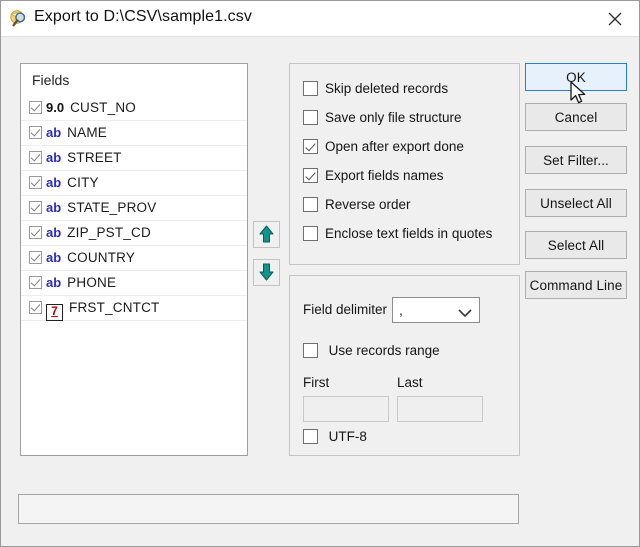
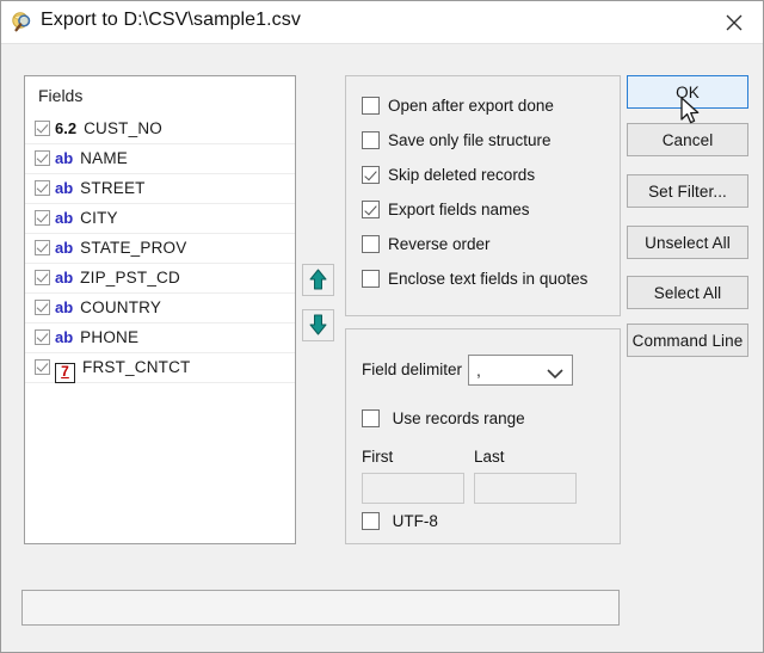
  Export to D:\CSV\sample1.csv
  Fields
- 9.0 CUST_NO
+ 6.2 CUST_NO
  ab NAME
  ab STREET
  ab CITY
  ab STATE_PROV
  ab ZIP_PST_CD
  ab COUNTRY
  ab PHONE
  7 FRST_CNTCT
- Skip deleted records
+ Open after export done
  Save only file structure
- Open after export done
+ Skip deleted records
  Export fields names
  Reverse order
  Enclose text fields in quotes
  Field delimiter
  ,
  Use records range
  First
  Last
  UTF-8
  OK
  Cancel
  Set Filter...
  Unselect All
  Select All
  Command Line
